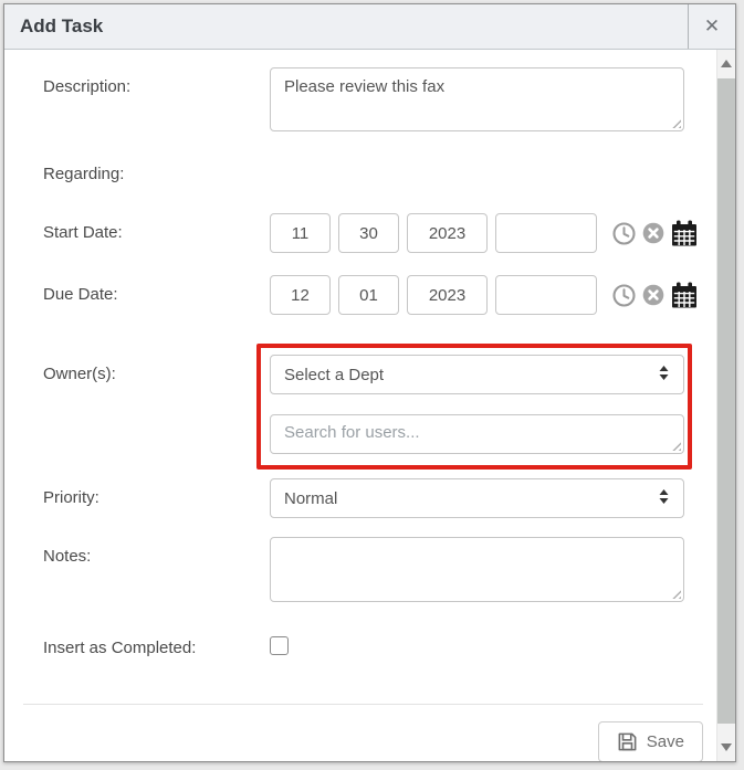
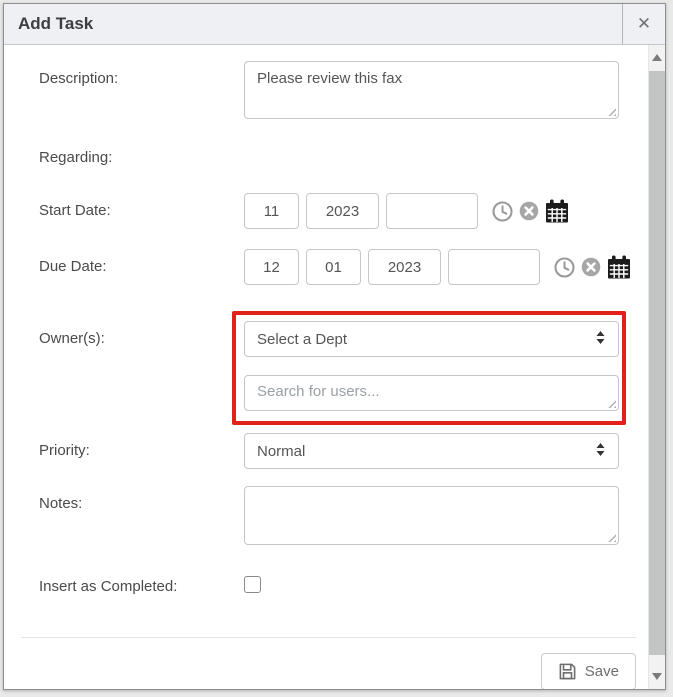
  Add Task
  ✕
  Description:
  Please review this fax
  Regarding:
  Start Date:
  11
- 30
  2023
  Due Date:
  12
  01
  2023
  Owner(s):
  Select a Dept
  Search for users...
  Priority:
  Normal
  Notes:
  Insert as Completed:
  Save
